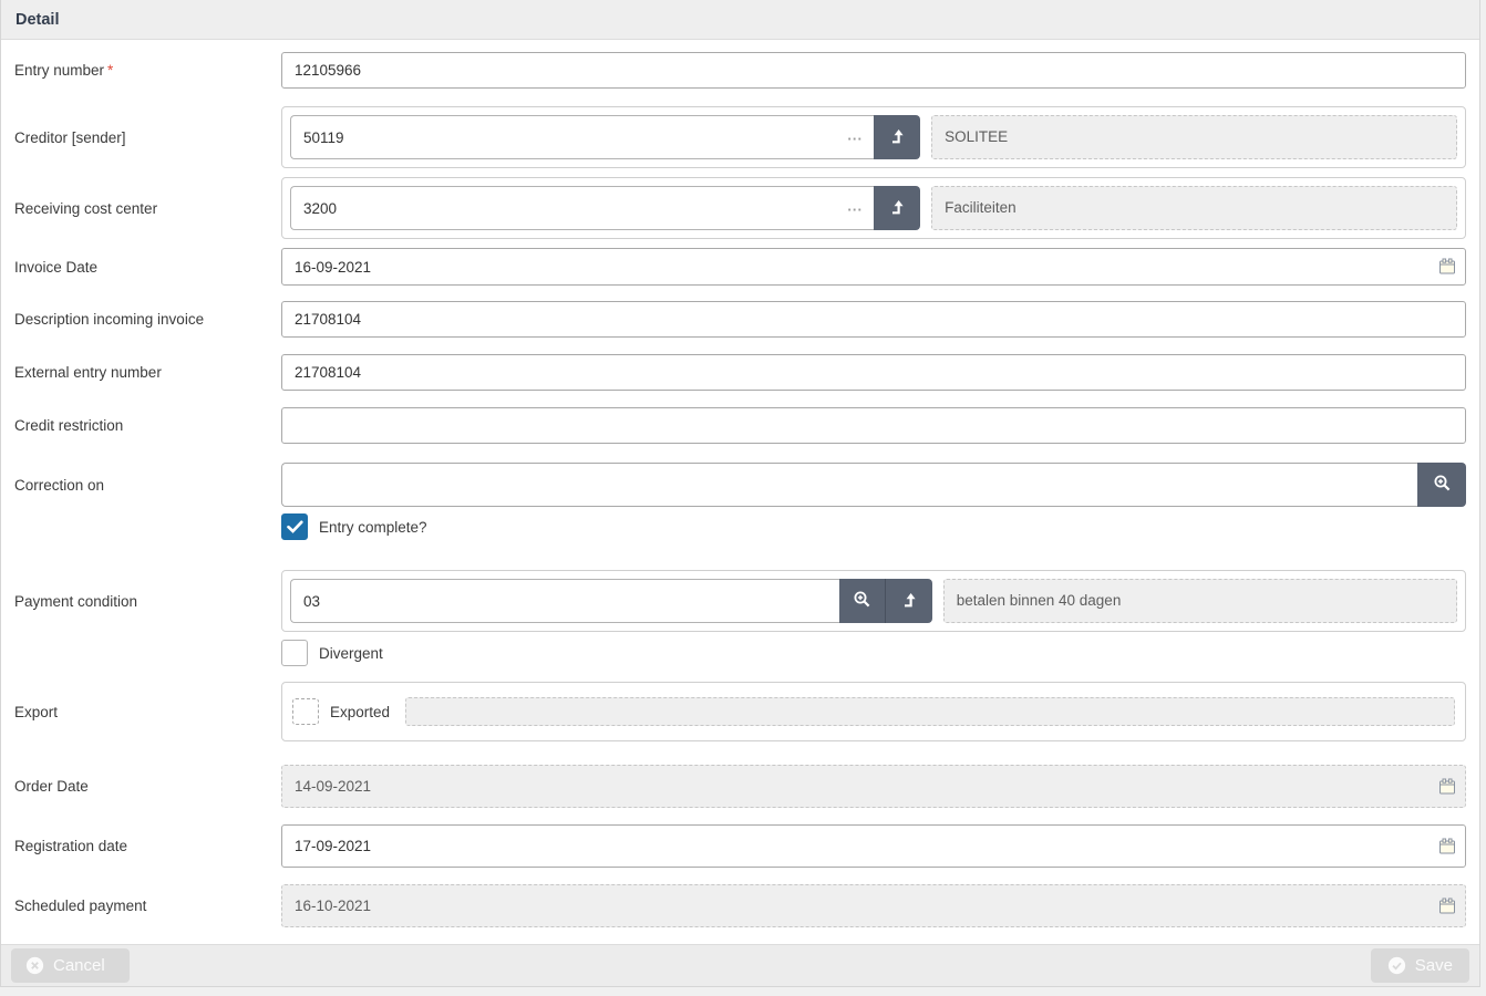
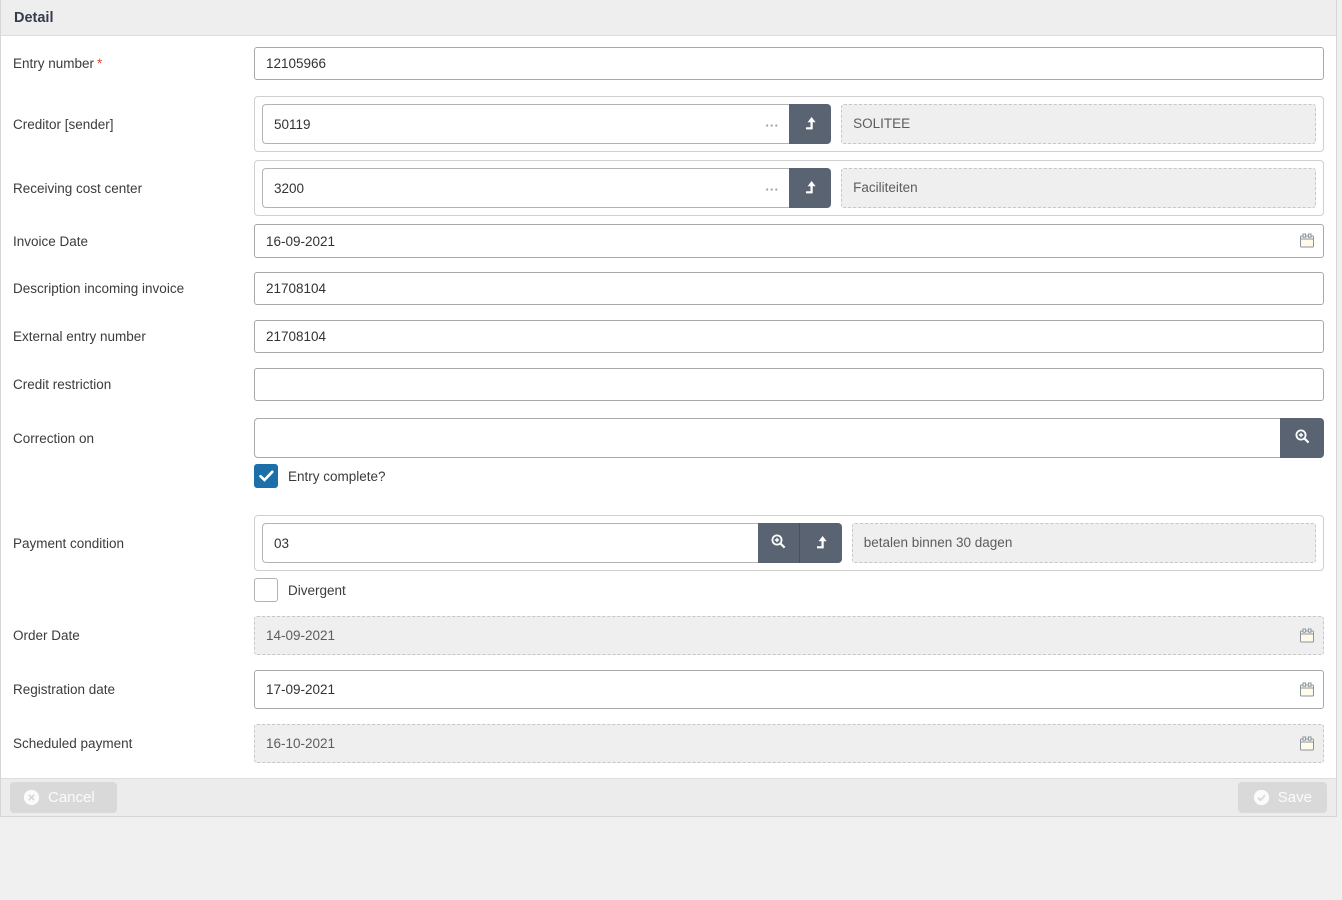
  Detail
  Entry number *
  12105966
  Creditor [sender]
  50119
  ...
  SOLITEE
  Receiving cost center
  3200
  ...
  Faciliteiten
  Invoice Date
  16-09-2021
  Description incoming invoice
  21708104
  External entry number
  21708104
  Credit restriction
  Correction on
  Entry complete?
  Payment condition
  03
- betalen binnen 40 dagen
+ betalen binnen 30 dagen
  Divergent
- Export
- Exported
  Order Date
  14-09-2021
  Registration date
  17-09-2021
  Scheduled payment
  16-10-2021
  Cancel
  Save
